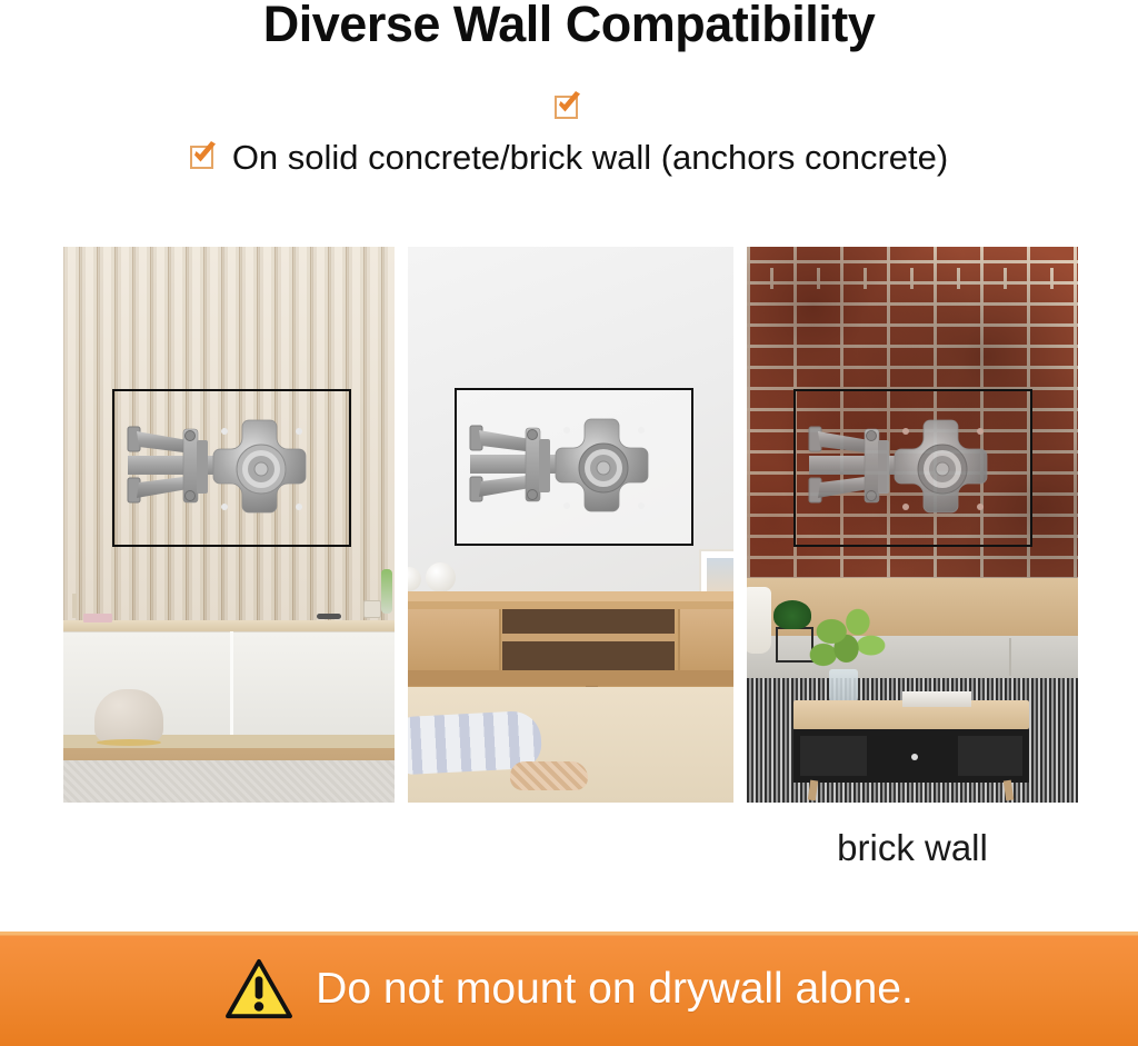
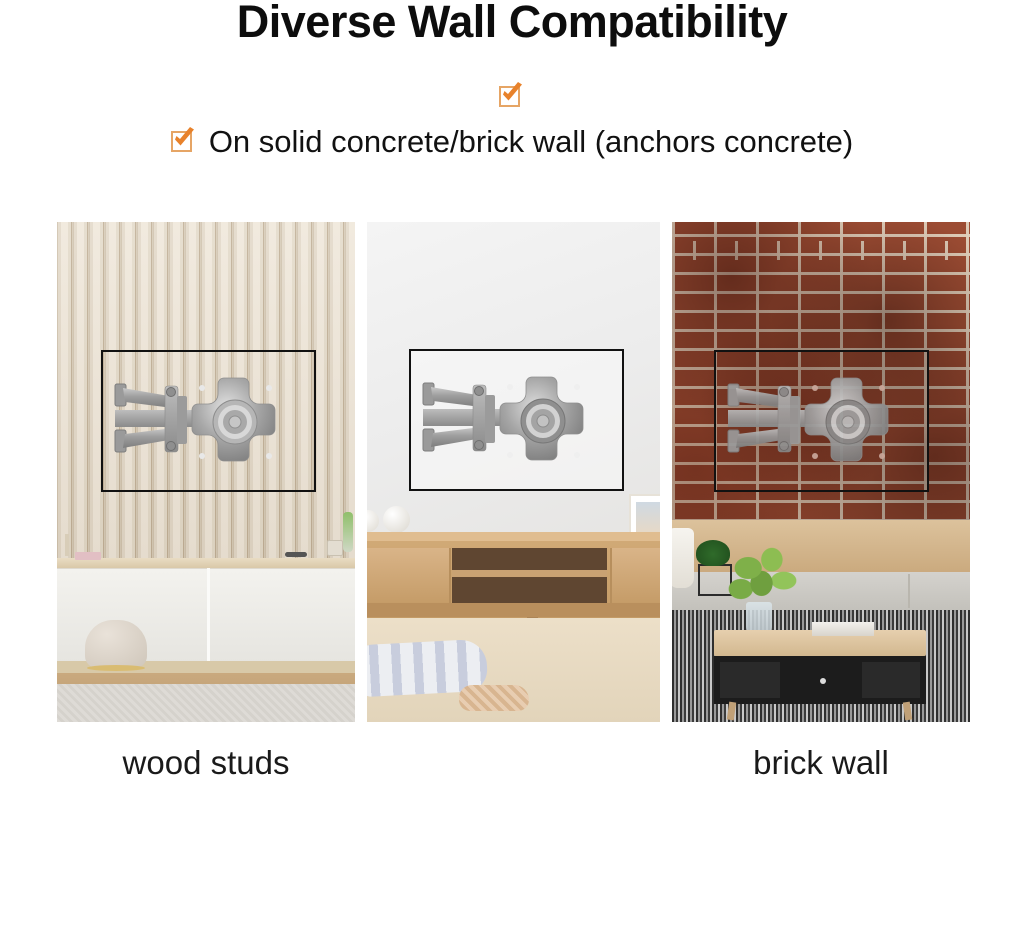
  Diverse Wall Compatibility
  On solid concrete/brick wall (anchors concrete)
+ wood studs
  brick wall
- Do not mount on drywall alone.
